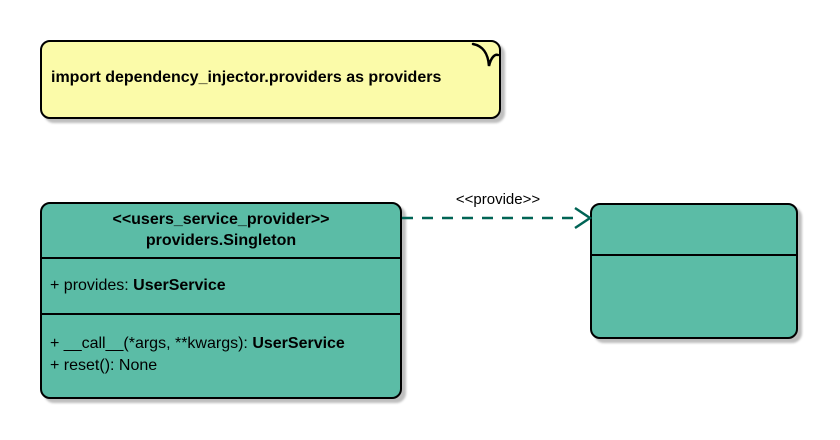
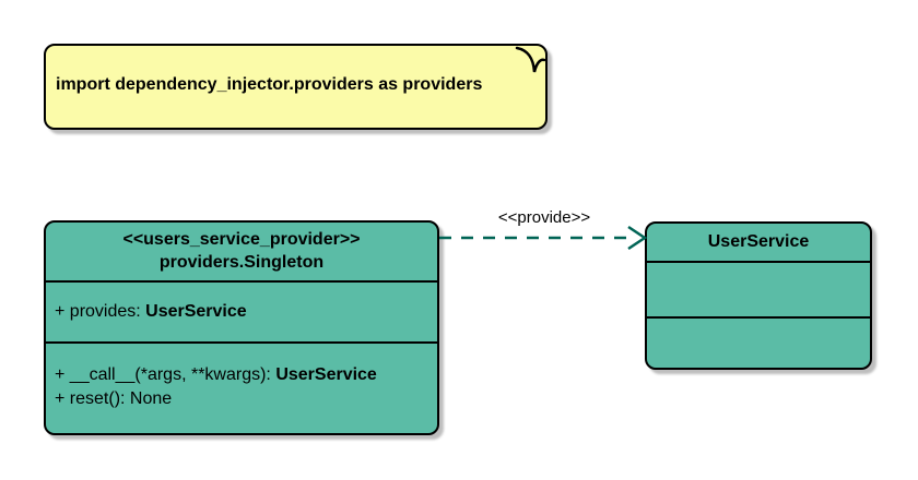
  import dependency_injector.providers as providers
  <<users_service_provider>>
  providers.Singleton
  + provides: UserService
  + __call__(*args, **kwargs): UserService
  + reset(): None
+ UserService
  <<provide>>
